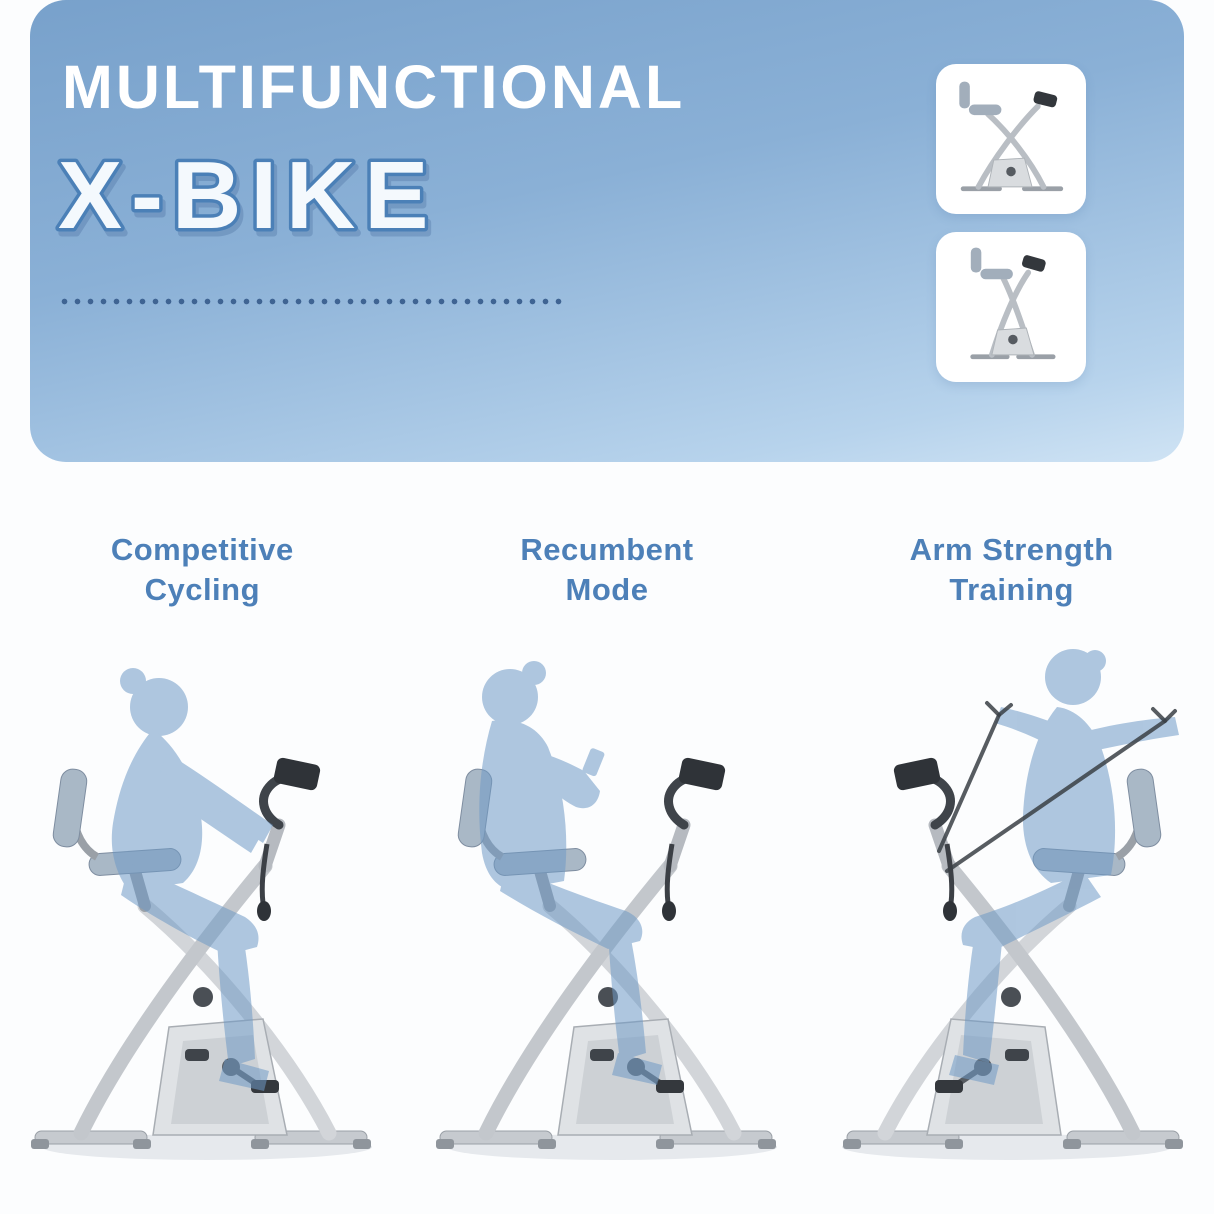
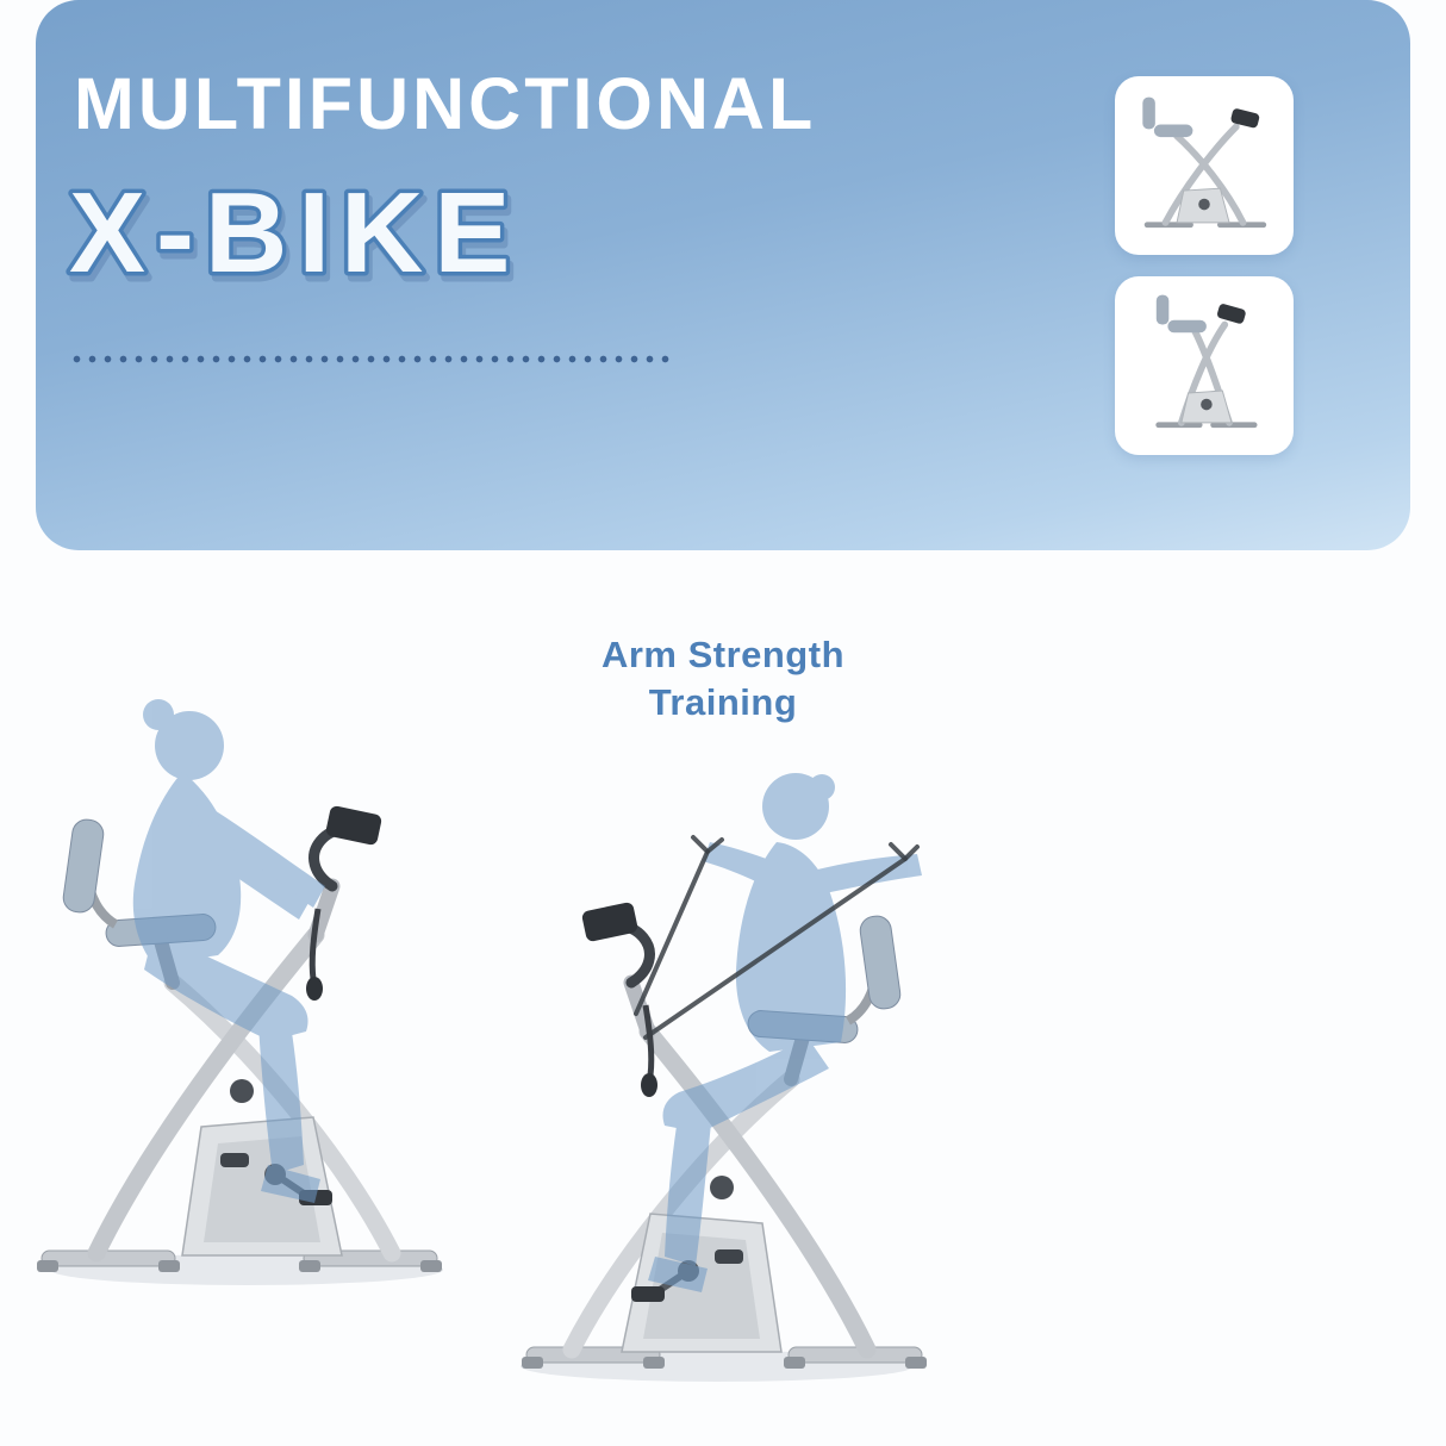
  MULTIFUNCTIONAL
  X-BIKE
- Competitive
- Cycling
- Recumbent
- Mode
  Arm Strength
  Training
